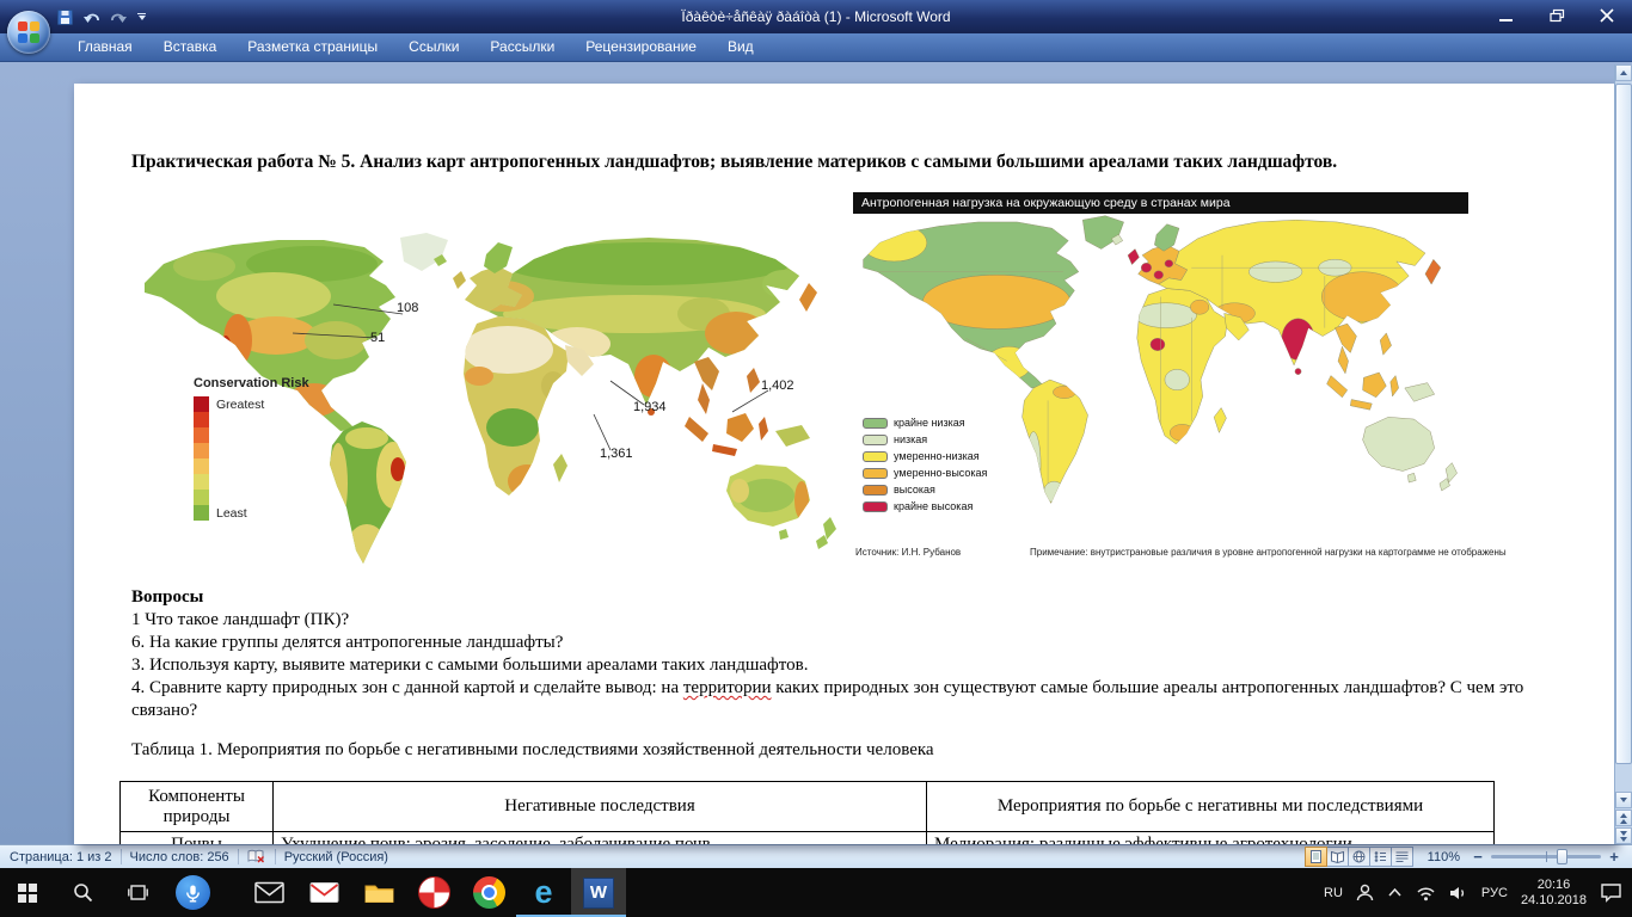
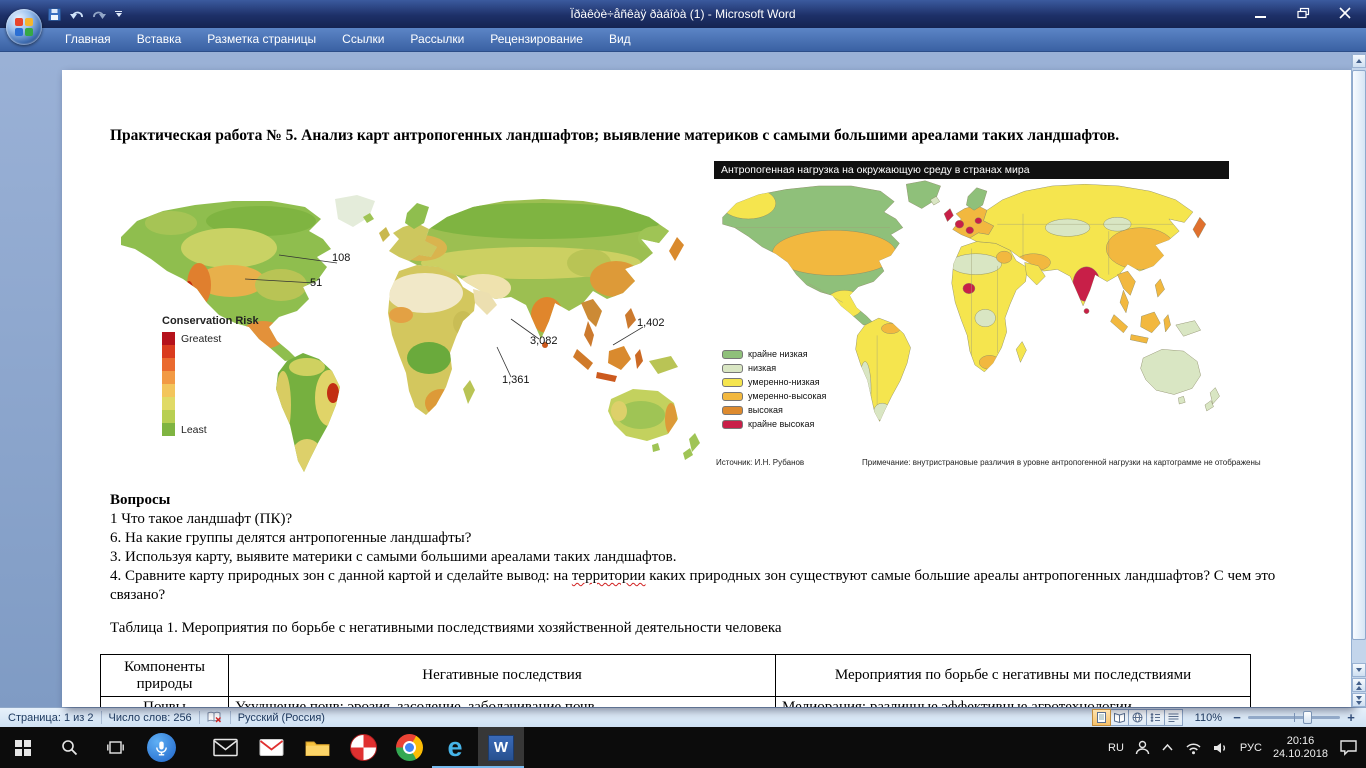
  Ïðàêòè÷åñêàÿ ðàáîòà (1) - Microsoft Word
  Главная
  Вставка
  Разметка страницы
  Ссылки
  Рассылки
  Рецензирование
  Вид
  Практическая работа № 5. Анализ карт антропогенных ландшафтов; выявление материков с самыми большими ареалами таких ландшафтов.
  Conservation Risk
  Greatest
  Least
  108
  51
- 1,934
+ 3,082
  1,361
  1,402
  Антропогенная нагрузка на окружающую среду в странах мира
  крайне низкая
  низкая
  умеренно-низкая
  умеренно-высокая
  высокая
  крайне высокая
  Источник: И.Н. Рубанов
  Примечание: внутристрановые различия в уровне антропогенной нагрузки на картограмме не отображены
  Вопросы
  1 Что такое ландшафт (ПК)?
  6. На какие группы делятся антропогенные ландшафты?
  3. Используя карту, выявите материки с самыми большими ареалами таких ландшафтов.
  4. Сравните карту природных зон с данной картой и сделайте вывод: на территории каких природных зон существуют самые большие ареалы антропогенных ландшафтов? С чем это связано?
  Таблица 1. Мероприятия по борьбе с негативными последствиями хозяйственной деятельности человека
  Компоненты природы	Негативные последствия	Мероприятия по борьбе с негативны ми последствиями
  Страница: 1 из 2
  Число слов: 256
  Русский (Россия)
  110%
  −
  +
  e
  W
  RU
  РУС
  20:16
  24.10.2018
